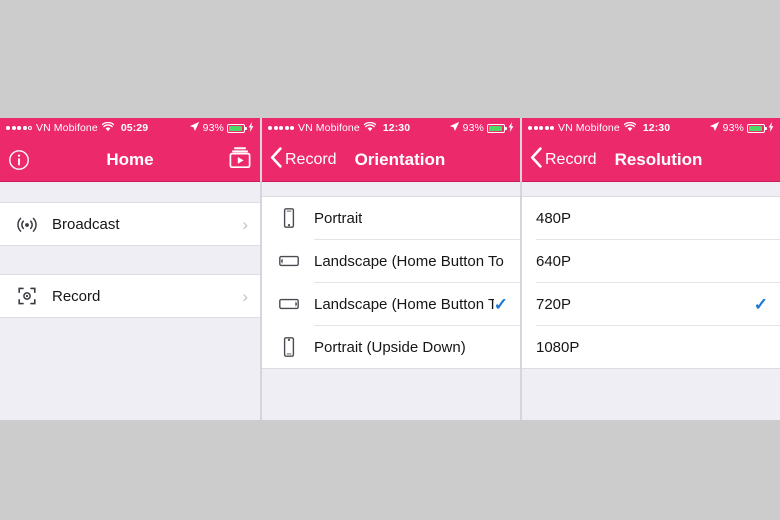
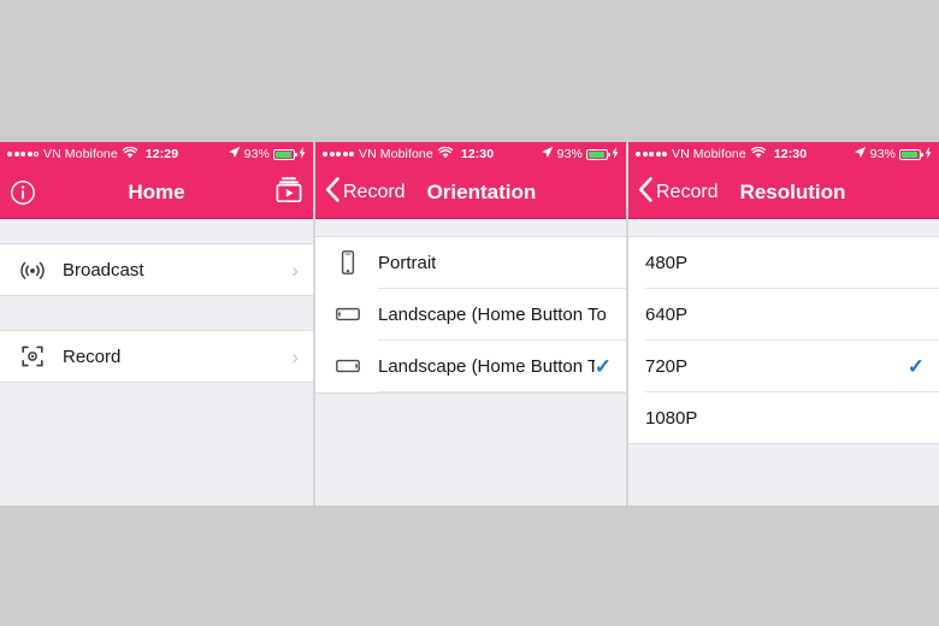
  VN Mobifone
- 05:29
+ 12:29
  93%
  Home
  Broadcast
  ›
  Record
  ›
  VN Mobifone
  12:30
  93%
  Record
  Orientation
  Portrait
  Landscape (Home Button To
  Landscape (Home Button T
  ✓
- Portrait (Upside Down)
  VN Mobifone
  12:30
  93%
  Record
  Resolution
  480P
  640P
  720P
  ✓
  1080P
